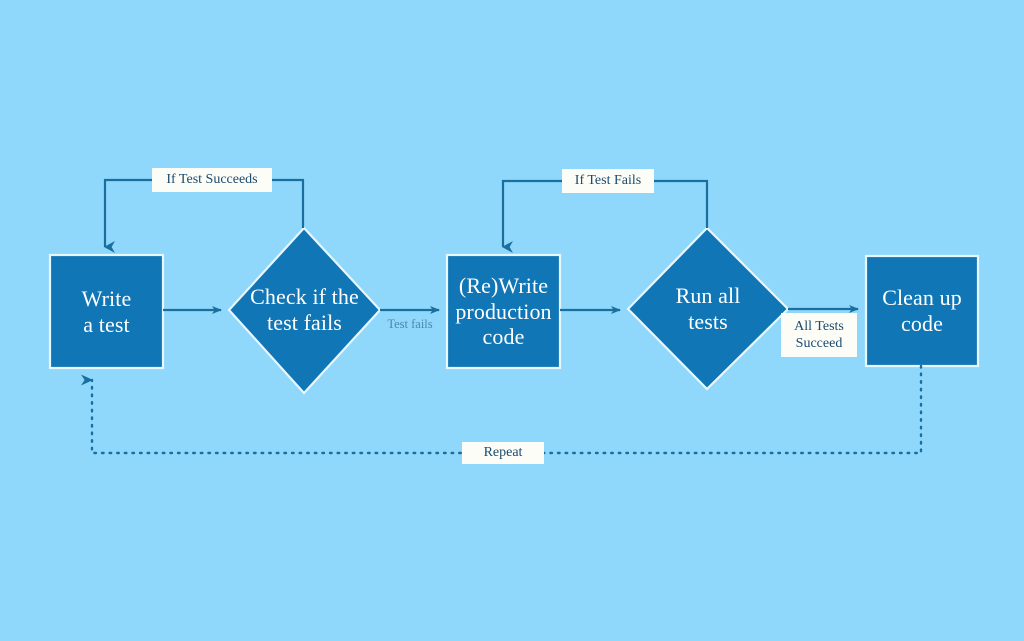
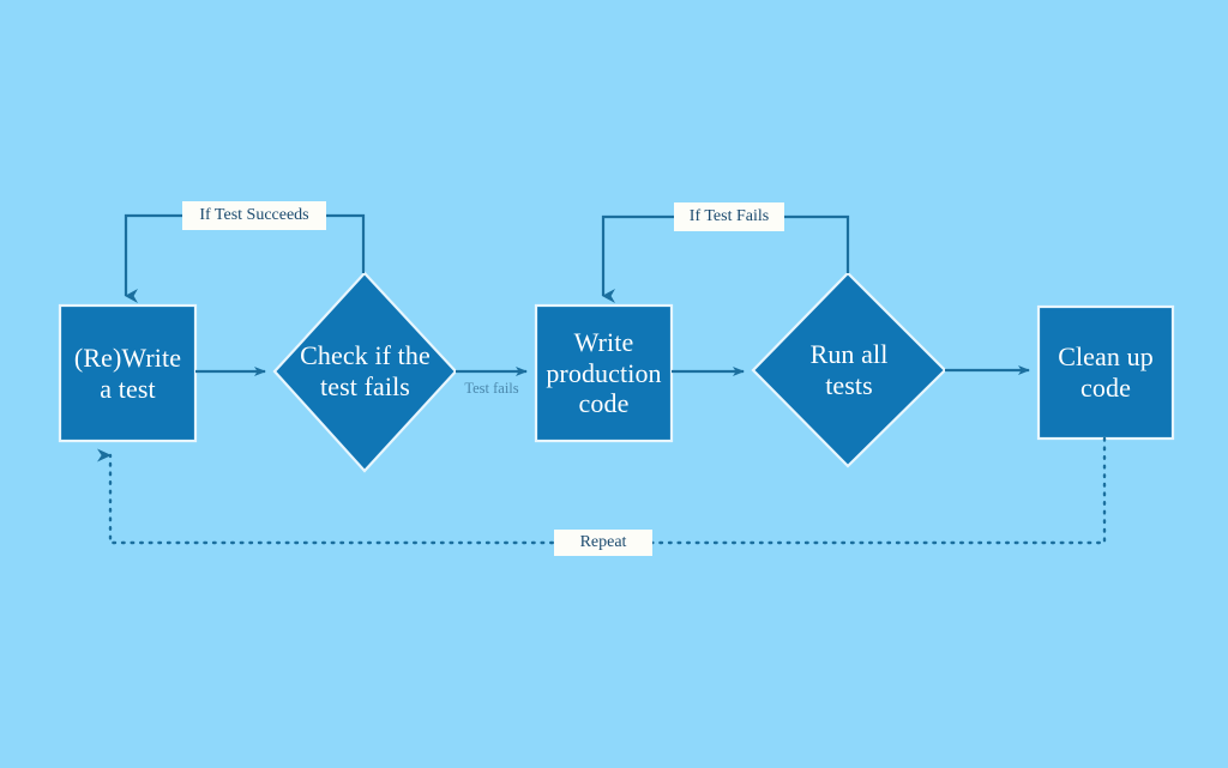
- Write
+ (Re)Write
  a test
  Check if the
  test fails
- (Re)Write
+ Write
  production
  code
  Run all
  tests
  Clean up
  code
  If Test Succeeds
  Test fails
  If Test Fails
- All Tests
- Succeed
  Repeat
